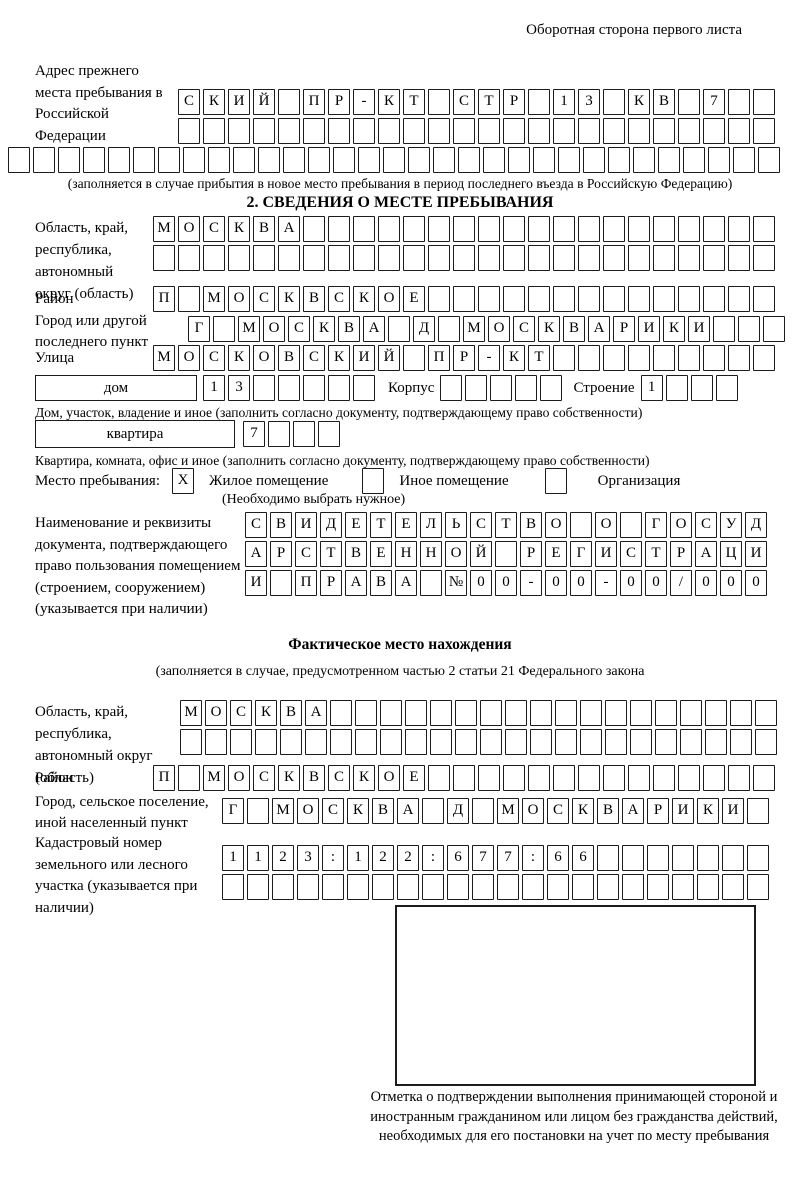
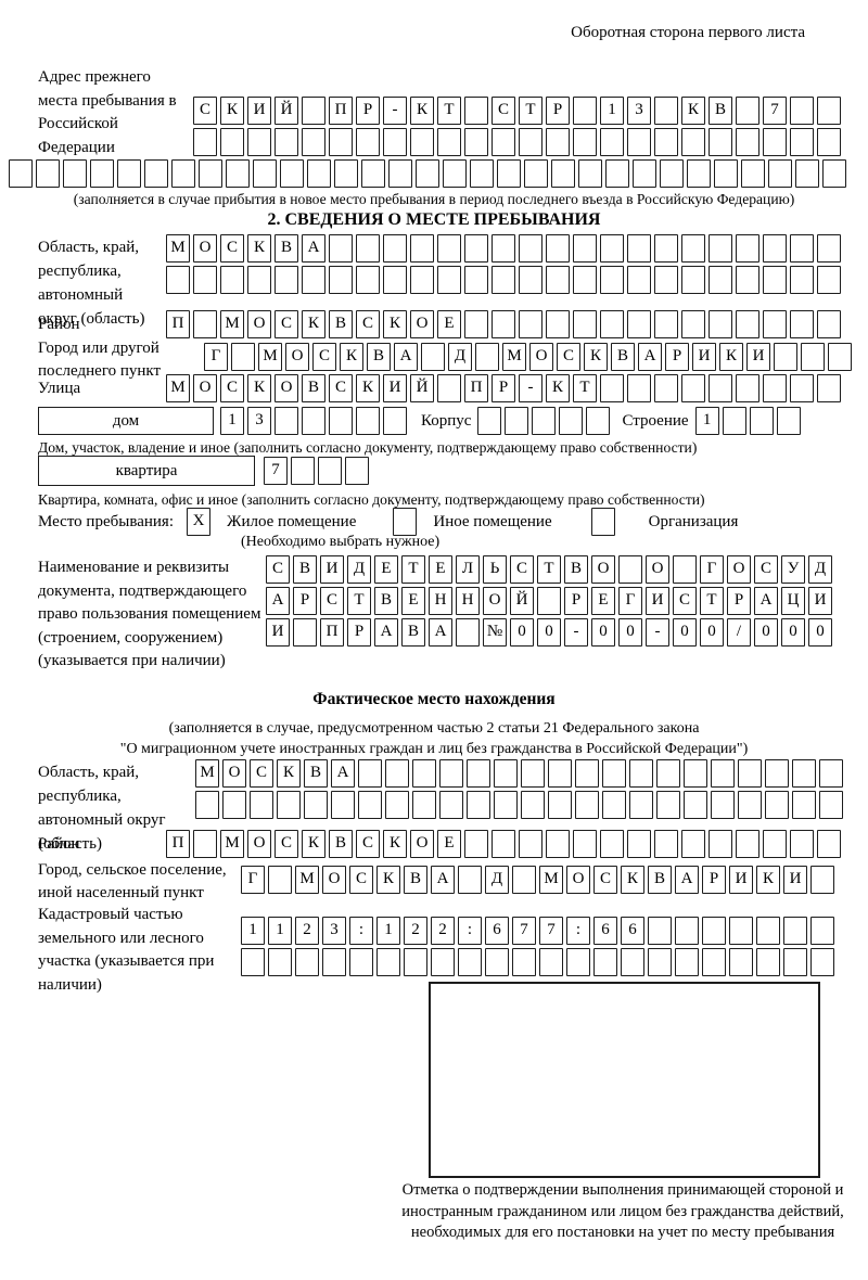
  Оборотная сторона первого листа
  Адрес прежнего места пребывания в Российской Федерации
  С К И Й П Р - К Т С Т Р 1 3 К В 7
  (заполняется в случае прибытия в новое место пребывания в период последнего въезда в Российскую Федерацию)
  2. СВЕДЕНИЯ О МЕСТЕ ПРЕБЫВАНИЯ
  Область, край, республика, автономный округ (область)
  М О С К В А
  Район
  П М О С К В С К О Е
  Город или другой последнего пункт
  Г М О С К В А Д М О С К В А Р И К И
  Улица
  М О С К О В С К И Й П Р - К Т
  дом 1 3 Корпус Строение 1
  Дом, участок, владение и иное (заполнить согласно документу, подтверждающему право собственности)
  квартира 7
  Квартира, комната, офис и иное (заполнить согласно документу, подтверждающему право собственности)
  Место пребывания: X Жилое помещение Иное помещение Организация
  (Необходимо выбрать нужное)
  Наименование и реквизиты документа, подтверждающего право пользования помещением (строением, сооружением) (указывается при наличии)
  С В И Д Е Т Е Л Ь С Т В О О Г О С У Д
  А Р С Т В Е Н Н О Й Р Е Г И С Т Р А Ц И
  И П Р А В А № 0 0 - 0 0 - 0 0 / 0 0 0
  Фактическое место нахождения
  (заполняется в случае, предусмотренном частью 2 статьи 21 Федерального закона
+ "О миграционном учете иностранных граждан и лиц без гражданства в Российской Федерации")
  Область, край, республика, автономный округ (область)
  М О С К В А
  Район
  П М О С К В С К О Е
  Город, сельское поселение, иной населенный пункт
  Г М О С К В А Д М О С К В А Р И К И
- Кадастровый номер земельного или лесного участка (указывается при наличии)
+ Кадастровый частью земельного или лесного участка (указывается при наличии)
  1 1 2 3 : 1 2 2 : 6 7 7 : 6 6
  Отметка о подтверждении выполнения принимающей стороной и иностранным гражданином или лицом без гражданства действий, необходимых для его постановки на учет по месту пребывания
